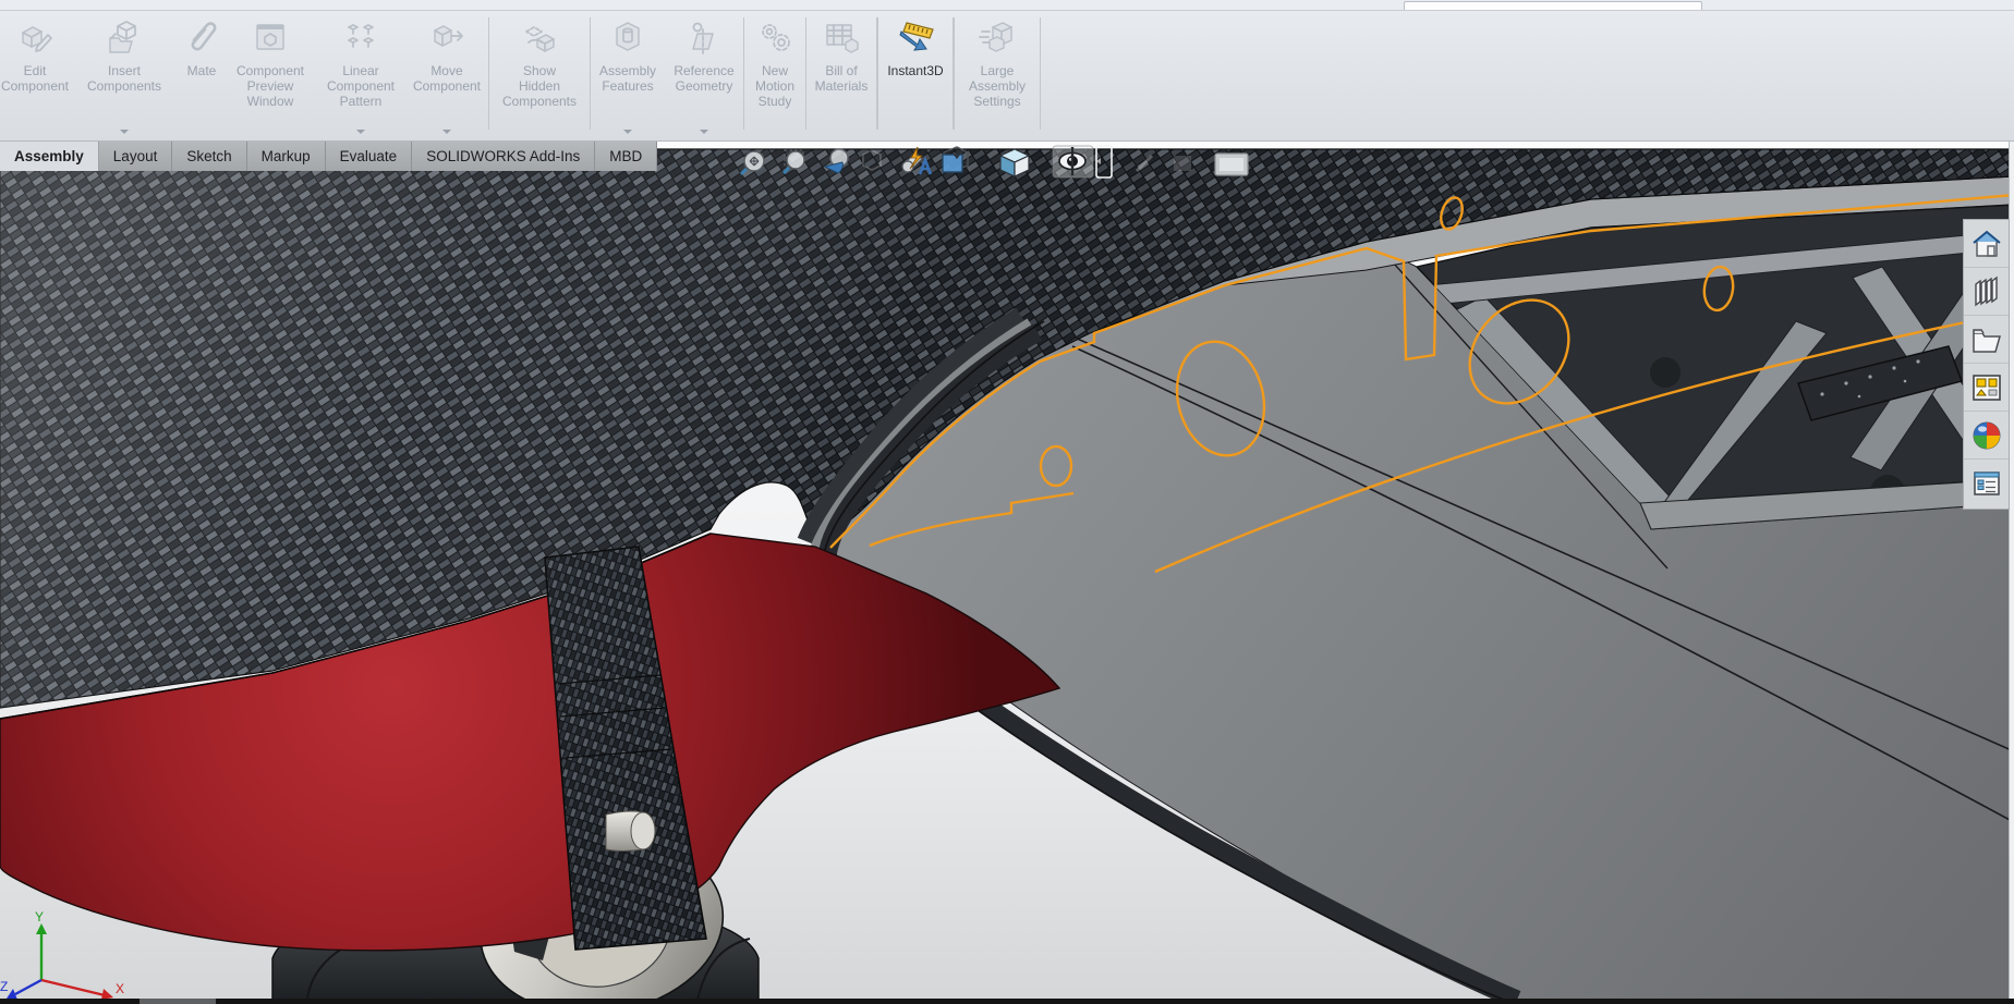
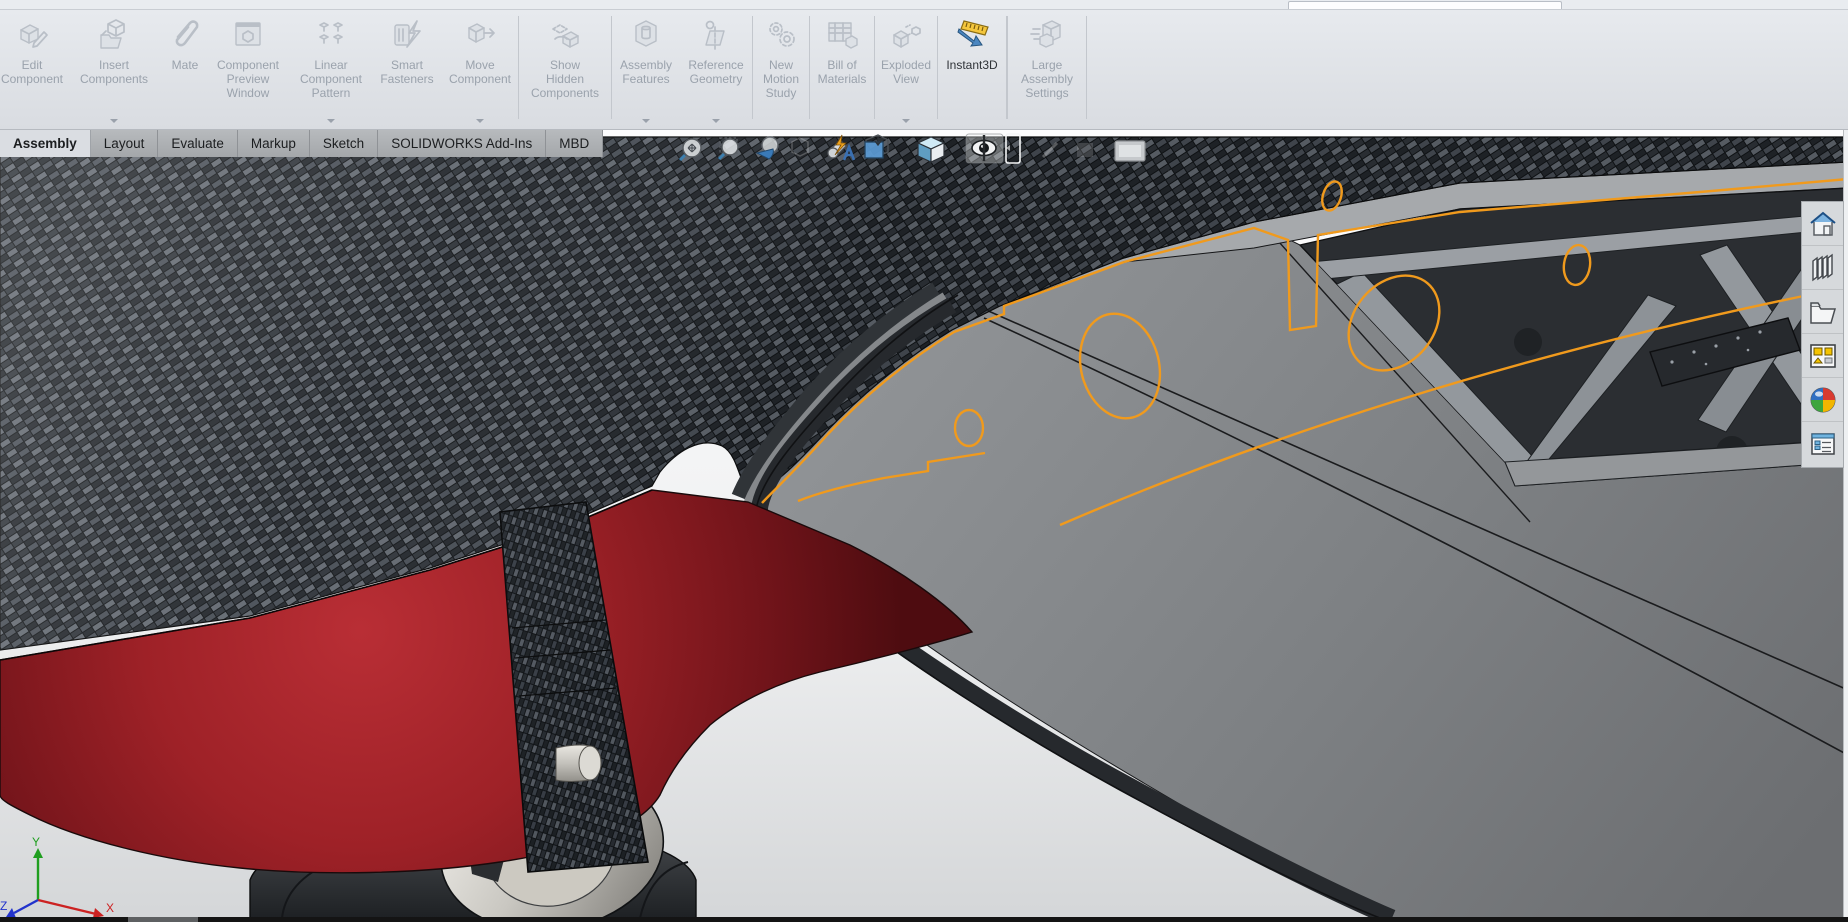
  Edit
  Component
  Insert
  Components
  Mate
  Component
  Preview
  Window
  Linear
  Component
  Pattern
+ Smart
+ Fasteners
  Move
  Component
  Show
  Hidden
  Components
  Assembly
  Features
  Reference
  Geometry
  New
  Motion
  Study
  Bill of
  Materials
+ Exploded
+ View
  Instant3D
  Large
  Assembly
  Settings
  Y
  X
  Z
  Assembly
  Layout
- Sketch
+ Evaluate
  Markup
- Evaluate
+ Sketch
  SOLIDWORKS Add-Ins
  MBD
